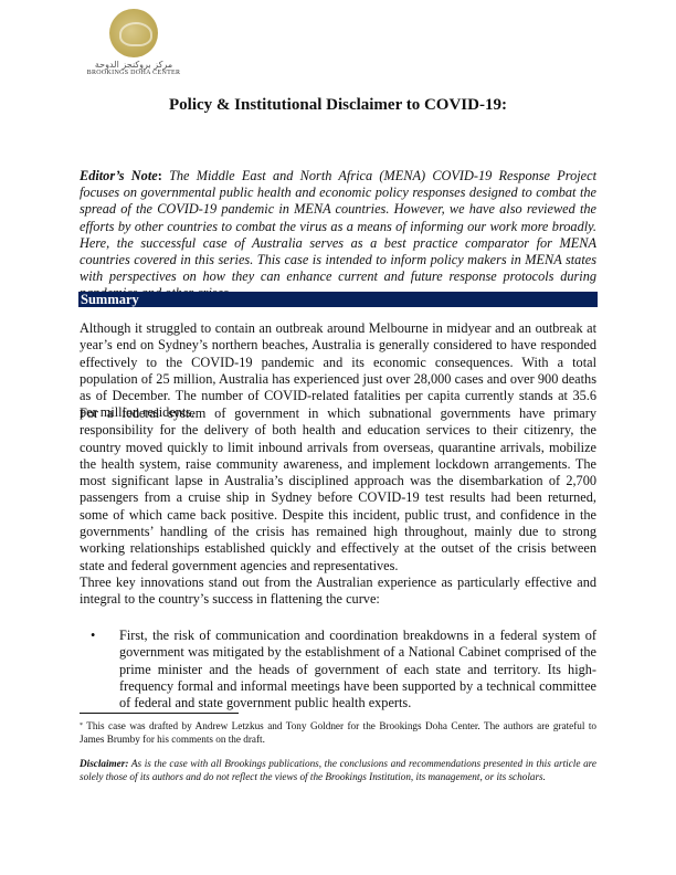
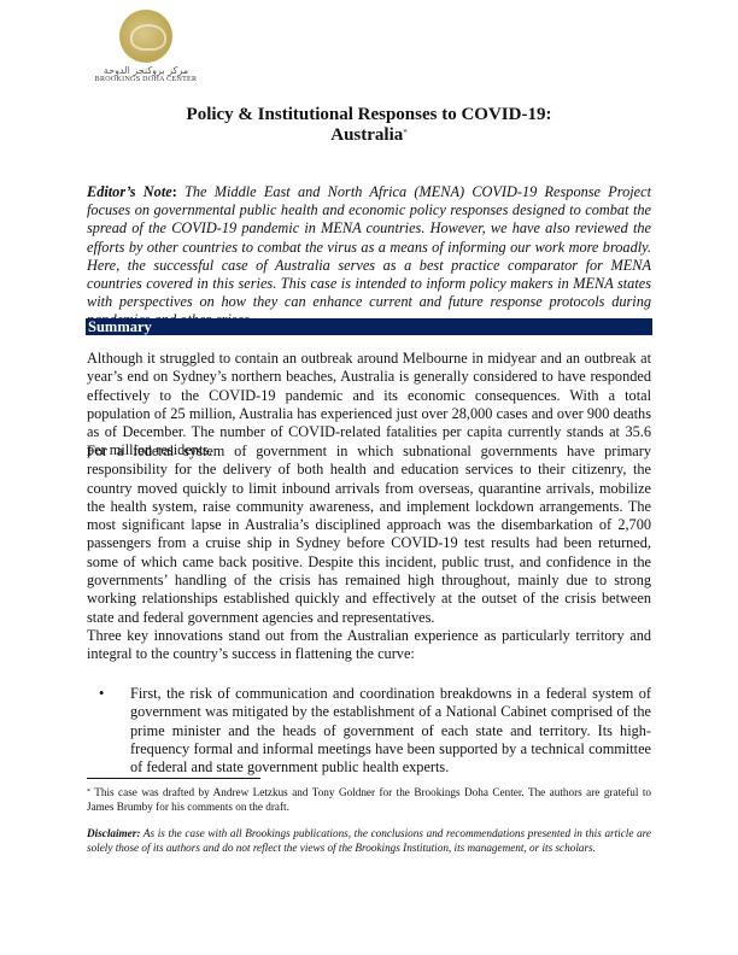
  مركز بروكنجز الدوحة
- Policy & Institutional Disclaimer to COVID-19:
+ Policy & Institutional Responses to COVID-19:
+ Australia*
  Editor’s Note: The Middle East and North Africa (MENA) COVID-19 Response Project focuses on governmental public health and economic policy responses designed to combat the spread of the COVID-19 pandemic in MENA countries. However, we have also reviewed the efforts by other countries to combat the virus as a means of informing our work more broadly. Here, the successful case of Australia serves as a best practice comparator for MENA countries covered in this series. This case is intended to inform policy makers in MENA states with perspectives on how they can enhance current and future response protocols during
  Summary
  Although it struggled to contain an outbreak around Melbourne in midyear and an outbreak at year’s end on Sydney’s northern beaches, Australia is generally considered to have responded effectively to the COVID-19 pandemic and its economic consequences. With a total population of 25 million, Australia has experienced just over 28,000 cases and over 900 deaths as of December. The number of COVID-related fatalities per capita currently stands at 35.6 per million residents.
  For a federal system of government in which subnational governments have primary responsibility for the delivery of both health and education services to their citizenry, the country moved quickly to limit inbound arrivals from overseas, quarantine arrivals, mobilize the health system, raise community awareness, and implement lockdown arrangements. The most significant lapse in Australia’s disciplined approach was the disembarkation of 2,700 passengers from a cruise ship in Sydney before COVID-19 test results had been returned, some of which came back positive. Despite this incident, public trust, and confidence in the governments’ handling of the crisis has remained high throughout, mainly due to strong working relationships established quickly and effectively at the outset of the crisis between state and federal government agencies and representatives.
- Three key innovations stand out from the Australian experience as particularly effective and integral to the country’s success in flattening the curve:
+ Three key innovations stand out from the Australian experience as particularly territory and integral to the country’s success in flattening the curve:
  •
  First, the risk of communication and coordination breakdowns in a federal system of government was mitigated by the establishment of a National Cabinet comprised of the prime minister and the heads of government of each state and territory. Its high-frequency formal and informal meetings have been supported by a technical committee of federal and state government public health experts.
  This case was drafted by Andrew Letzkus and Tony Goldner for the Brookings Doha Center. The authors are grateful to James Brumby for his comments on the draft.
  Disclaimer: As is the case with all Brookings publications, the conclusions and recommendations presented in this article are solely those of its authors and do not reflect the views of the Brookings Institution, its management, or its scholars.
